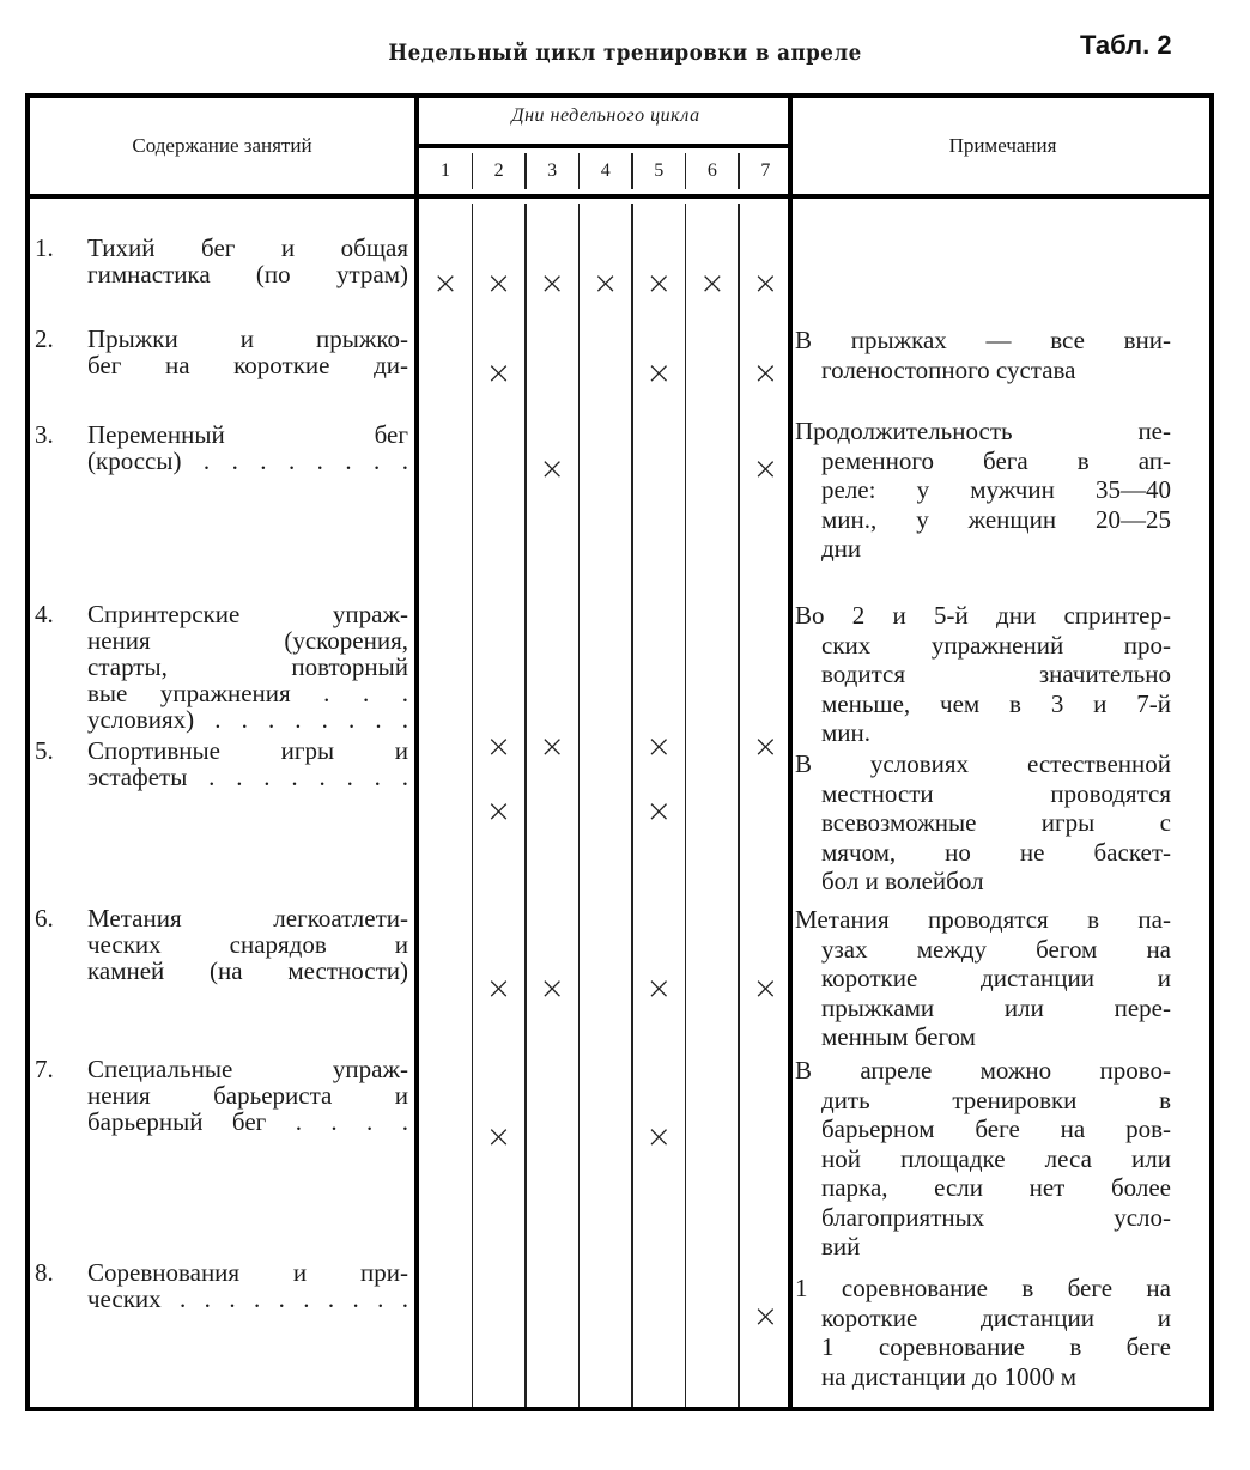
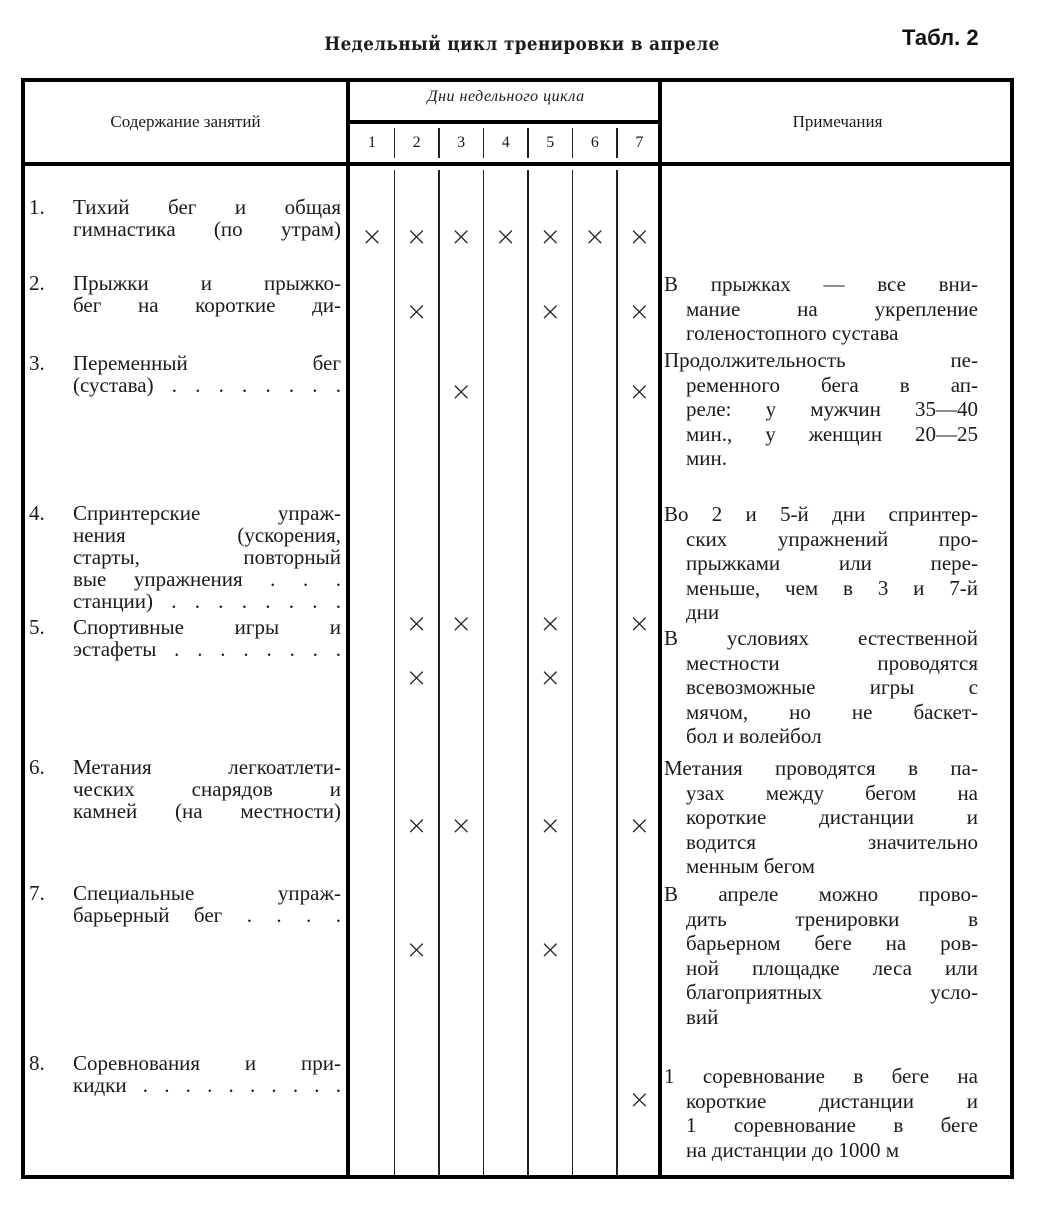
  Недельный цикл тренировки в апреле
  Табл. 2
  Содержание занятий
  Дни недельного цикла
  Примечания
  1
  2
  3
  4
  5
  6
  7
  1.
  Тихий бег и общая
  гимнастика (по утрам)
  ×
  ×
  ×
  ×
  ×
  ×
  ×
  2.
  Прыжки и прыжко-
  бег на короткие ди-
  ×
  ×
  ×
  В прыжках — все вни-
+ мание на укрепление
  голеностопного сустава
  3.
  Переменный бег
- (кроссы) . . . . . . . .
+ (сустава) . . . . . . . .
  ×
  ×
  Продолжительность пе-
  ременного бега в ап-
  реле: у мужчин 35—40
  мин., у женщин 20—25
- дни
+ мин.
  4.
  Спринтерские упраж-
  нения (ускорения,
  старты, повторный
  вые упражнения . . .
- условиях) . . . . . . . .
+ станции) . . . . . . . .
  ×
  ×
  ×
  ×
  Во 2 и 5-й дни спринтер-
  ских упражнений про-
- водится значительно
+ прыжками или пере-
  меньше, чем в 3 и 7-й
- мин.
+ дни
  5.
  Спортивные игры и
  эстафеты . . . . . . . .
  ×
  ×
  В условиях естественной
  местности проводятся
  всевозможные игры с
  мячом, но не баскет-
  бол и волейбол
  6.
  Метания легкоатлети-
  ческих снарядов и
  камней (на местности)
  ×
  ×
  ×
  ×
  Метания проводятся в па-
  узах между бегом на
  короткие дистанции и
- прыжками или пере-
+ водится значительно
  менным бегом
  7.
  Специальные упраж-
- нения барьериста и
  барьерный бег . . . .
  ×
  ×
  В апреле можно прово-
  дить тренировки в
  барьерном беге на ров-
  ной площадке леса или
- парка, если нет более
  благоприятных усло-
  вий
  8.
  Соревнования и при-
- ческих . . . . . . . . . .
+ кидки . . . . . . . . . .
  ×
  1 соревнование в беге на
  короткие дистанции и
  1 соревнование в беге
  на дистанции до 1000 м
